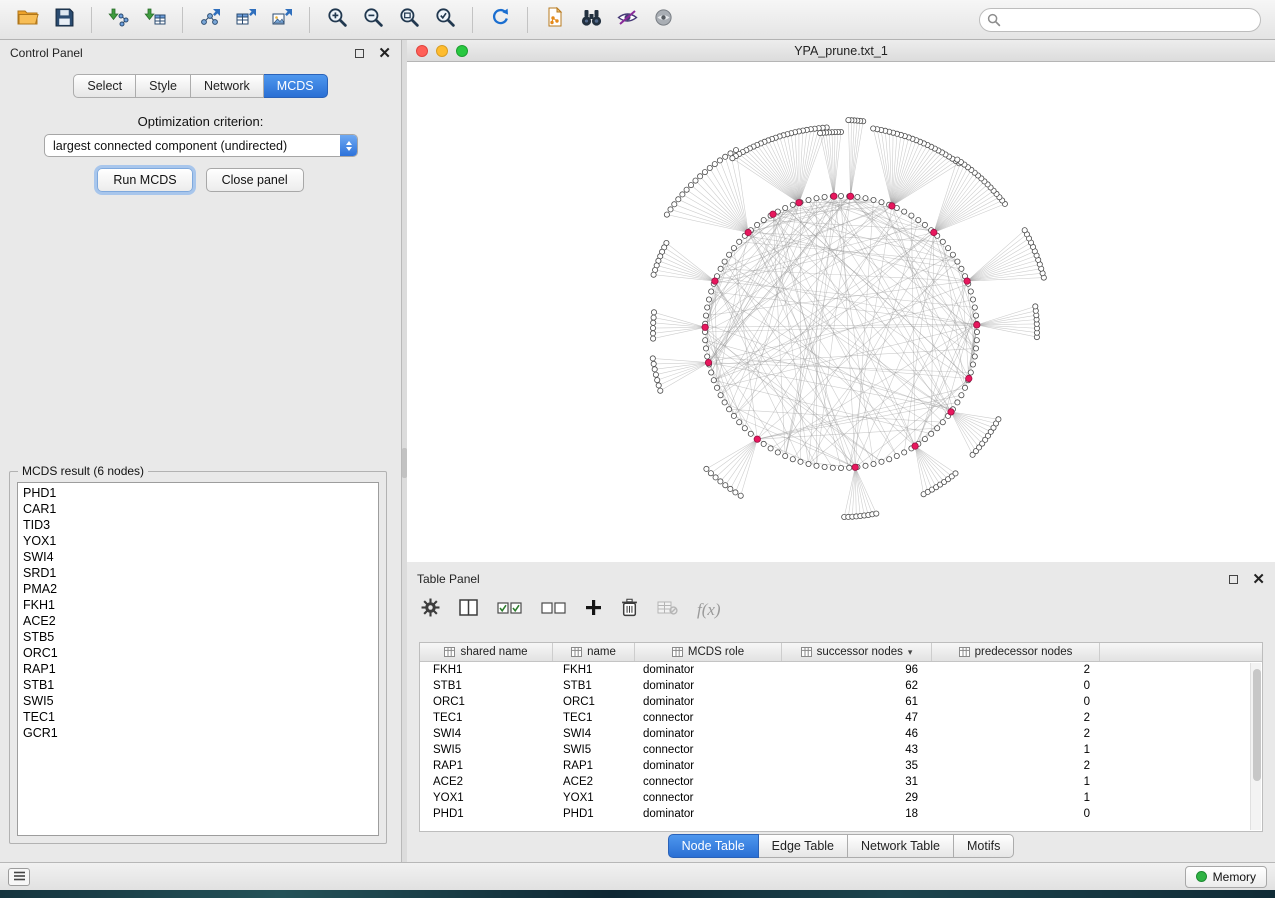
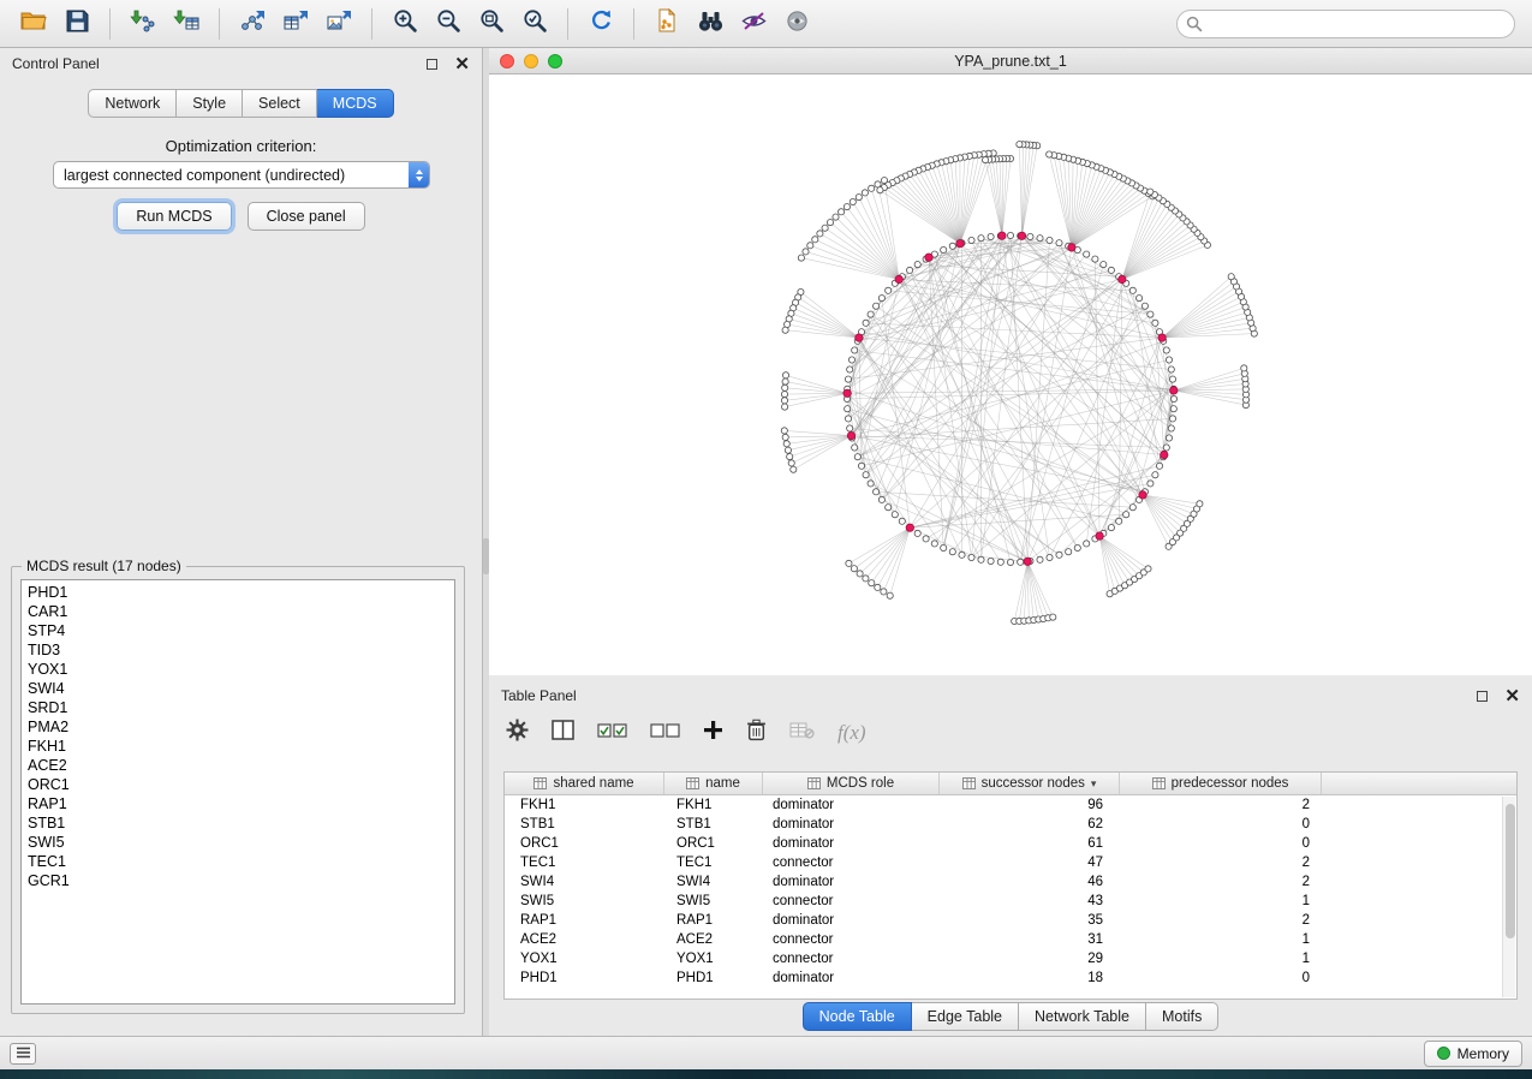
  Control Panel
  ✕
- Select
+ Network
  Style
- Network
+ Select
  MCDS
  Optimization criterion:
  largest connected component (undirected)
  Run MCDS
  Close panel
- MCDS result (6 nodes)
+ MCDS result (17 nodes)
  PHD1
  CAR1
+ STP4
  TID3
  YOX1
  SWI4
  SRD1
  PMA2
  FKH1
  ACE2
- STB5
  ORC1
  RAP1
  STB1
  SWI5
  TEC1
  GCR1
  YPA_prune.txt_1
  Table Panel
  ✕
  f(x)
  shared name
  name
  MCDS role
  successor nodes
  ▾
  predecessor nodes
  FKH1
  FKH1
  dominator
  96
  2
  STB1
  STB1
  dominator
  62
  0
  ORC1
  ORC1
  dominator
  61
  0
  TEC1
  TEC1
  connector
  47
  2
  SWI4
  SWI4
  dominator
  46
  2
  SWI5
  SWI5
  connector
  43
  1
  RAP1
  RAP1
  dominator
  35
  2
  ACE2
  ACE2
  connector
  31
  1
  YOX1
  YOX1
  connector
  29
  1
  PHD1
  PHD1
  dominator
  18
  0
  Node Table
  Edge Table
  Network Table
  Motifs
  Memory
